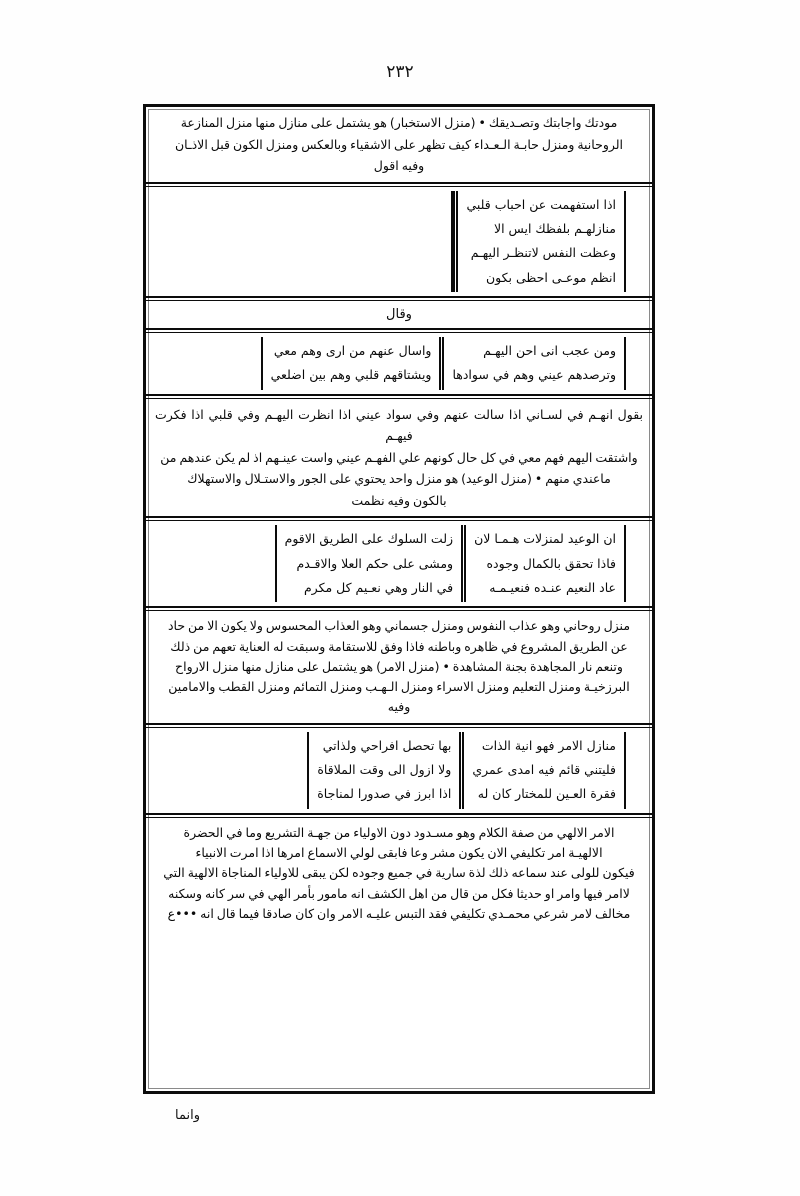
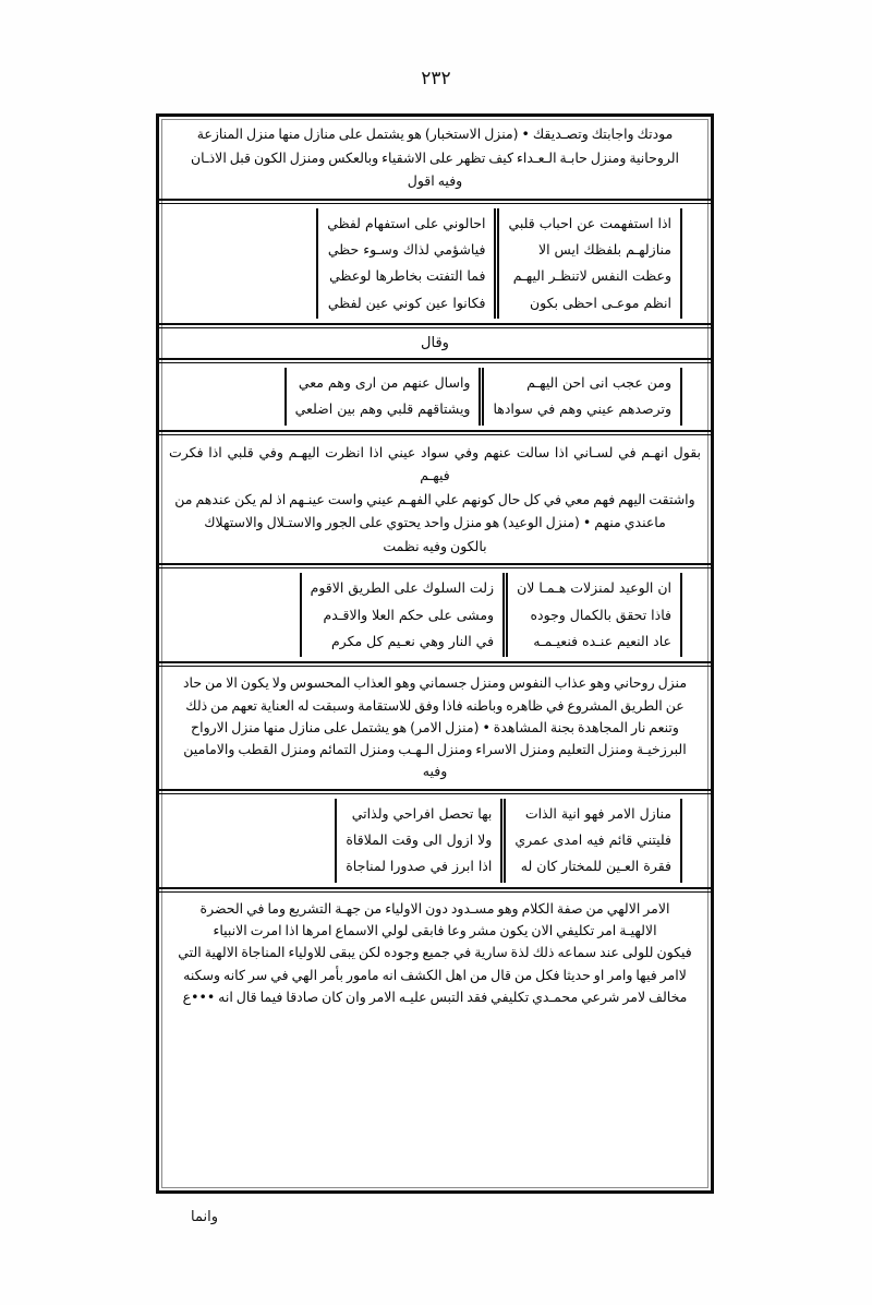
  ٢٣٢
  مودتك واجابتك وتصـديقك ‏• (منزل الاستخبار) هو يشتمل على منازل منها منزل المنازعة
  الروحانية ومنزل حابـة الـعـداء كيف تظهر على الاشقياء وبالعكس ومنزل الكون قبل الاذـان
  وفيه اقول
  اذا استفهمت عن احباب قلبي
  منازلهـم بلفظك ايس الا
  وعظت النفس لاتنظـر اليهـم
  انظم موعـى احظى بكون
+ احالوني على استفهام لفظي
+ فياشؤمي لذاك وسـوء حظي
+ فما التفتت بخاطرها لوعظي
+ فكانوا عين كوني عين لفظي
  وقال
  ومن عجب انى احن اليهـم
  وترصدهم عيني وهم في سوادها
  واسال عنهم من ارى وهم معي
  ويشتاقهم قلبي وهم بين اضلعي
  بقول انهـم في لسـاني اذا سالت عنهم وفي سواد عيني اذا انظرت اليهـم وفي قلبي اذا فكرت فيهـم
  واشتقت اليهم فهم معي في كل حال كونهم علي الفهـم عيني واست عينـهم اذ لم يكن عندهم من
  ماعندي منهم ‏• (منزل الوعيد) هو منزل واحد يحتوي على الجور والاستـلال والاستهلاك
  بالكون وفيه نظمت
  ان الوعيد لمنزلات هـمـا لان
  فاذا تحقق بالكمال وجوده
  عاد النعيم عنـده فنعيـمـه
  زلت السلوك على الطريق الاقوم
  ومشى على حكم العلا والاقـدم
  في النار وهي نعـيم كل مكرم
  منزل روحاني وهو عذاب النفوس ومنزل جسماني وهو العذاب المحسوس ولا يكون الا من حاد
  عن الطريق المشروع في ظاهره وباطنه فاذا وفق للاستقامة وسبقت له العناية تعهم من ذلك
  وتنعم نار المجاهدة بجنة المشاهدة ‏• (منزل الامر) هو يشتمل على منازل منها منزل الارواح
  البرزخيـة ومنزل التعليم ومنزل الاسراء ومنزل الـهـب ومنزل التمائم ومنزل القطب والامامين
  وفيه
  منازل الامر فهو انية الذات
  فليتني قائم فيه امدى عمري
  فقرة العـين للمختار كان له
  بها تحصل افراحي ولذاتي
  ولا ازول الى وقت الملاقاة
  اذا ابرز في صدورا لمناجاة
  الامر الالهي من صفة الكلام وهو مسـدود دون الاولياء من جهـة التشريع وما في الحضرة
  الالهيـة امر تكليفي الان يكون مشر وعا فابقى لولي الاسماع امرها اذا امرت الانبياء
  فيكون للولى عند سماعه ذلك لذة سارية في جميع وجوده لكن يبقى للاولياء المناجاة الالهية التي
  لاامر فيها وامر او حديثا فكل من قال من اهل الكشف انه مامور بأمر الهي في سر كانه وسكنه
  مخالف لامر شرعي محمـدي تكليفي فقد التبس عليـه الامر وان كان صادقا فيما قال انه ‏•••‏ع
  وانما
